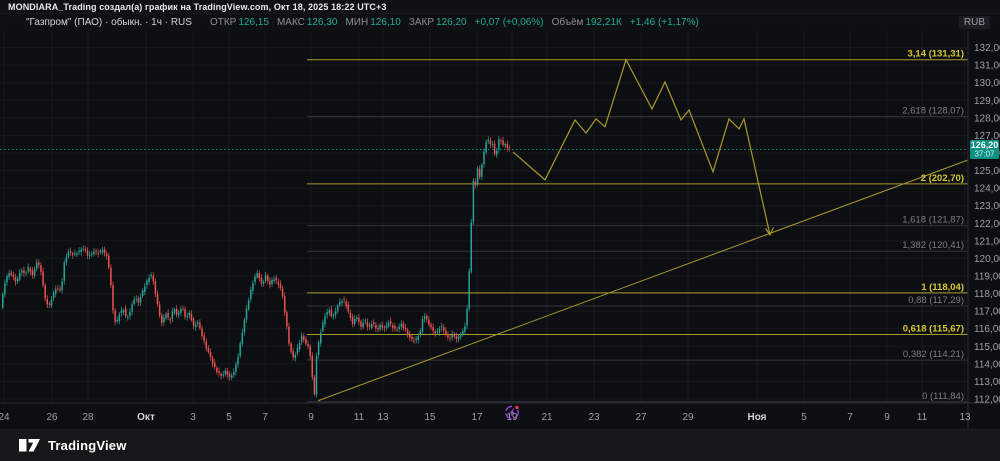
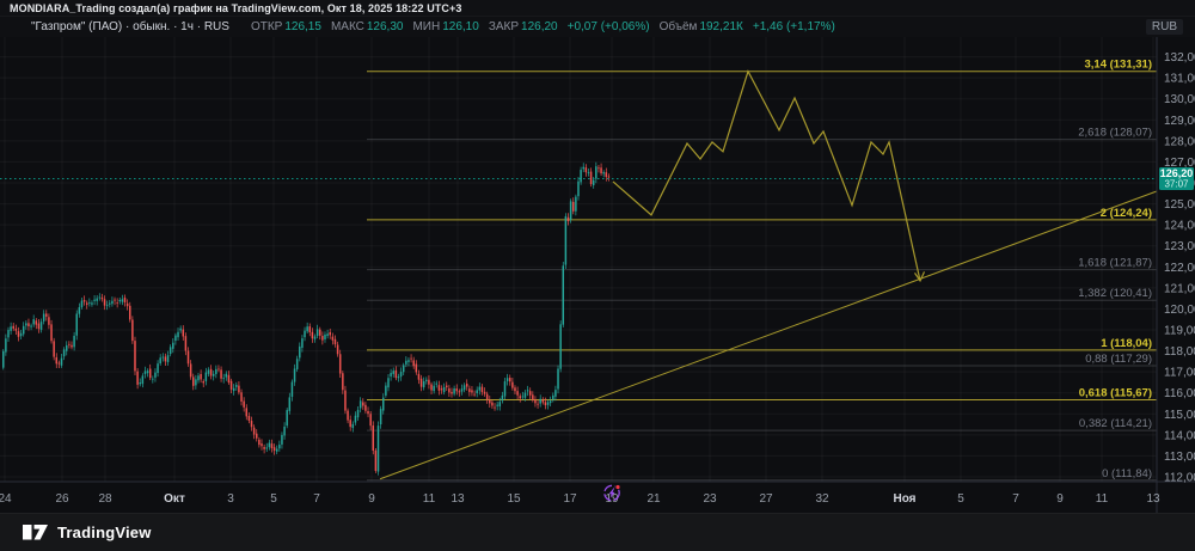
  MONDIARA_Trading создал(а) график на TradingView.com, Окт 18, 2025 18:22 UTC+3
  "Газпром" (ПАО) · обыкн. · 1ч · RUS
  ОТКР
  126,15
  МАКС
  126,30
  МИН
  126,10
  ЗАКР
  126,20
  +0,07 (+0,06%)
  Объём
  192,21К
  +1,46 (+1,17%)
  RUB
  3,14 (131,31)
  2,618 (128,07)
- 2 (202,70)
+ 2 (124,24)
  1,618 (121,87)
  1,382 (120,41)
  1 (118,04)
  0,88 (117,29)
  0,618 (115,67)
  0,382 (114,21)
  0 (111,84)
  132,0
  131,0
  130,0
  129,0
  128,0
  127,0
  125,0
  124,0
  123,0
  122,0
  121,0
  120,0
  119,0
  118,0
  117,0
  116,0
  115,0
  114,0
  113,0
  112,0
  126,20
  37:07
  24
  26
  28
  Окт
  3
  5
  7
  9
  11
  13
  15
  17
  21
  23
  27
- 29
+ 32
  Ноя
  5
  7
  9
  11
  13
  TradingView
